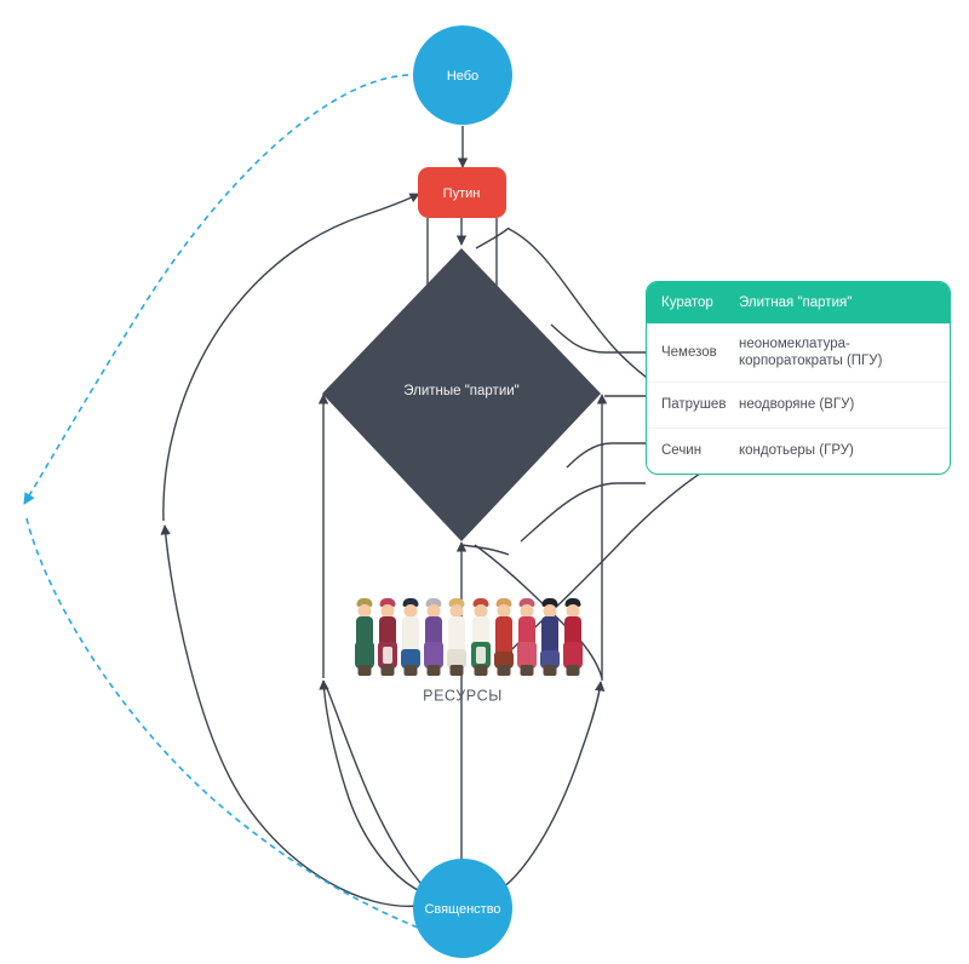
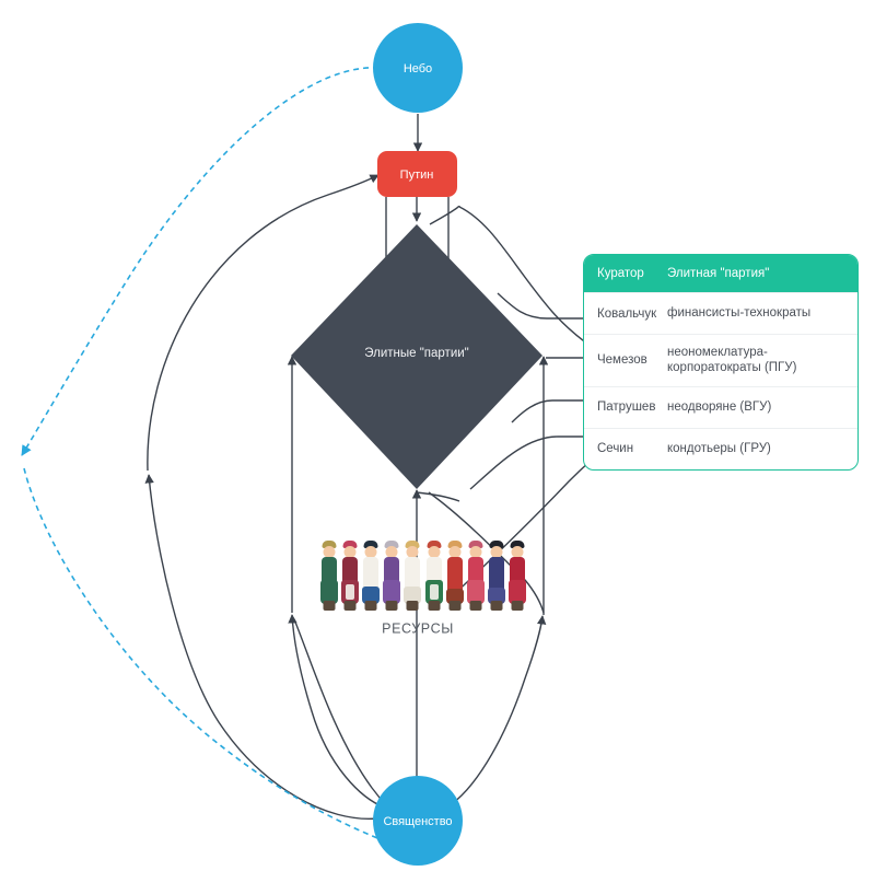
  Небо
  Путин
  Элитные "партии"
  Священство
  РЕСУРСЫ
  Куратор
  Элитная "партия"
+ Ковальчук
+ финансисты-технократы
  Чемезов
  неономеклатура-корпоратократы (ПГУ)
  Патрушев
  неодворяне (ВГУ)
  Сечин
  кондотьеры (ГРУ)
